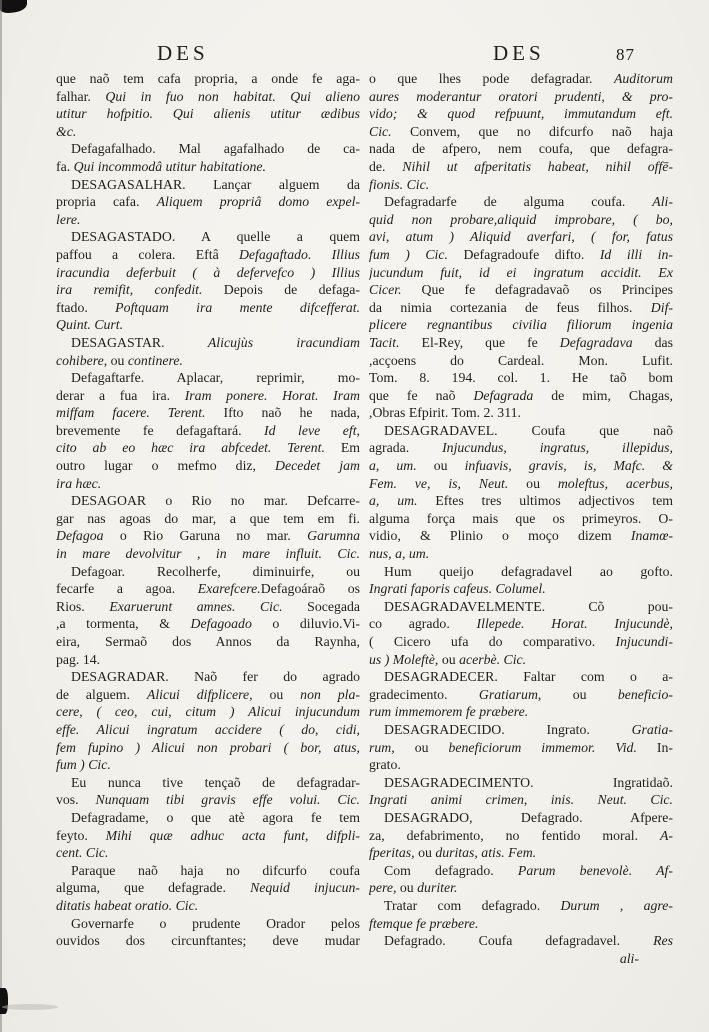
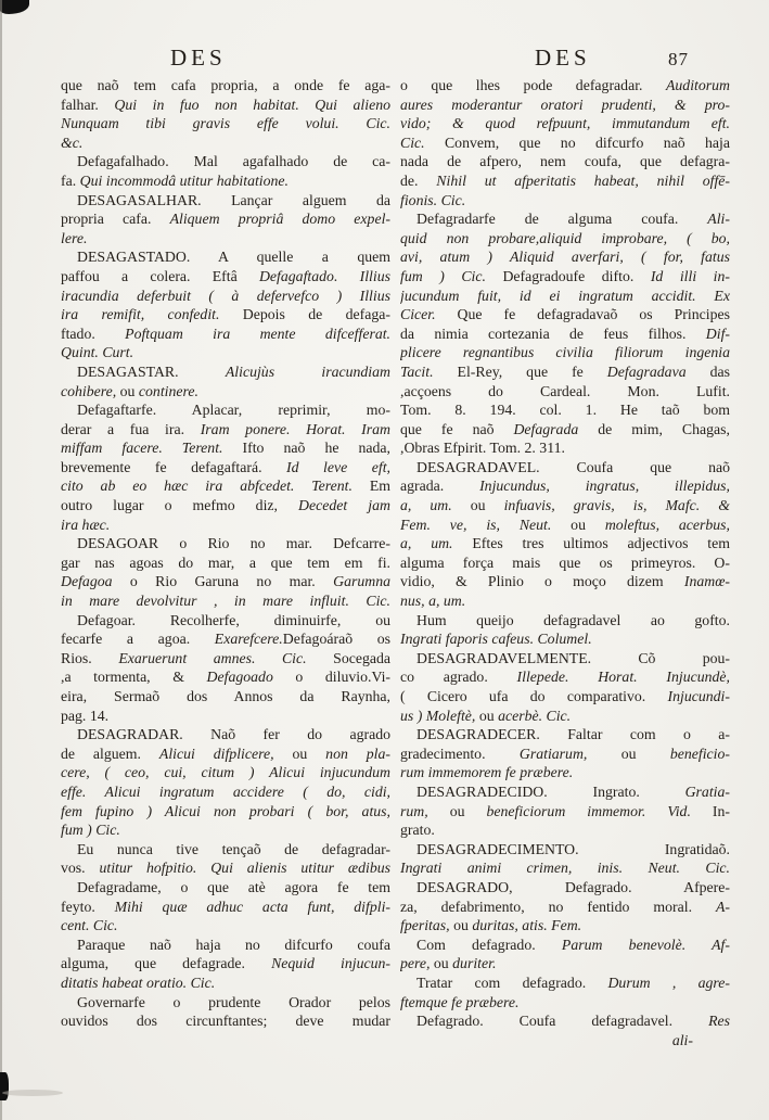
  DES
  DES
  87
  que naõ tem cafa propria, a onde fe aga-
  falhar. Qui in fuo non habitat. Qui alieno
- utitur hofpitio. Qui alienis utitur ædibus
+ Nunquam tibi gravis effe volui. Cic.
  &c.
  Defagafalhado. Mal agafalhado de ca-
  fa. Qui incommodâ utitur habitatione.
  DESAGASALHAR. Lançar alguem da
  propria cafa. Aliquem propriâ domo expel-
  lere.
  DESAGASTADO. A quelle a quem
  paffou a colera. Eftâ Defagaftado. Illius
  iracundia deferbuit ( à defervefco ) Illius
  ira remifit, confedit. Depois de defaga-
  ftado. Poftquam ira mente difcefferat.
  Quint. Curt.
  DESAGASTAR. Alicujùs iracundiam
  cohibere, ou continere.
  Defagaftarfe. Aplacar, reprimir, mo-
  derar a fua ira. Iram ponere. Horat. Iram
  miffam facere. Terent. Ifto naõ he nada,
  brevemente fe defagaftará. Id leve eft,
  cito ab eo hæc ira abfcedet. Terent. Em
  outro lugar o mefmo diz, Decedet jam
  ira hæc.
  DESAGOAR o Rio no mar. Defcarre-
  gar nas agoas do mar, a que tem em fi.
  Defagoa o Rio Garuna no mar. Garumna
  in mare devolvitur , in mare influit. Cic.
  Defagoar. Recolherfe, diminuirfe, ou
  fecarfe a agoa. Exarefcere.Defagoáraõ os
  Rios. Exaruerunt amnes. Cic. Socegada
  ,a tormenta, & Defagoado o diluvio.Vi-
  eira, Sermaõ dos Annos da Raynha,
  pag. 14.
  DESAGRADAR. Naõ fer do agrado
  de alguem. Alicui difplicere, ou non pla-
  cere, ( ceo, cui, citum ) Alicui injucundum
  effe. Alicui ingratum accidere ( do, cidi,
  fem fupino ) Alicui non probari ( bor, atus,
  fum ) Cic.
  Eu nunca tive tençaõ de defagradar-
- vos. Nunquam tibi gravis effe volui. Cic.
+ vos. utitur hofpitio. Qui alienis utitur ædibus
  Defagradame, o que atè agora fe tem
  feyto. Mihi quæ adhuc acta funt, difpli-
  cent. Cic.
  Paraque naõ haja no difcurfo coufa
  alguma, que defagrade. Nequid injucun-
  ditatis habeat oratio. Cic.
  Governarfe o prudente Orador pelos
  ouvidos dos circunftantes; deve mudar
  o que lhes pode defagradar. Auditorum
  aures moderantur oratori prudenti, & pro-
  vido; & quod refpuunt, immutandum eft.
  Cic. Convem, que no difcurfo naõ haja
  nada de afpero, nem coufa, que defagra-
  de. Nihil ut afperitatis habeat, nihil offē-
  fionis. Cic.
  Defagradarfe de alguma coufa. Ali-
  quid non probare,aliquid improbare, ( bo,
  avi, atum ) Aliquid averfari, ( for, fatus
  fum ) Cic. Defagradoufe difto. Id illi in-
  jucundum fuit, id ei ingratum accidit. Ex
  Cicer. Que fe defagradavaõ os Principes
  da nimia cortezania de feus filhos. Dif-
  plicere regnantibus civilia filiorum ingenia
  Tacit. El-Rey, que fe Defagradava das
  ,acçoens do Cardeal. Mon. Lufit.
  Tom. 8. 194. col. 1. He taõ bom
  que fe naõ Defagrada de mim, Chagas,
  ,Obras Efpirit. Tom. 2. 311.
  DESAGRADAVEL. Coufa que naõ
  agrada. Injucundus, ingratus, illepidus,
  a, um. ou infuavis, gravis, is, Mafc. &
  Fem. ve, is, Neut. ou moleftus, acerbus,
  a, um. Eftes tres ultimos adjectivos tem
  alguma força mais que os primeyros. O-
  vidio, & Plinio o moço dizem Inamœ-
  nus, a, um.
  Hum queijo defagradavel ao gofto.
  Ingrati faporis cafeus. Columel.
  DESAGRADAVELMENTE. Cõ pou-
  co agrado. Illepede. Horat. Injucundè,
  ( Cicero ufa do comparativo. Injucundi-
  us ) Moleftè, ou acerbè. Cic.
  DESAGRADECER. Faltar com o a-
  gradecimento. Gratiarum, ou beneficio-
  rum immemorem fe præbere.
  DESAGRADECIDO. Ingrato. Gratia-
  rum, ou beneficiorum immemor. Vid. In-
  grato.
  DESAGRADECIMENTO. Ingratidaõ.
  Ingrati animi crimen, inis. Neut. Cic.
  DESAGRADO, Defagrado. Afpere-
  za, defabrimento, no fentido moral. A-
  fperitas, ou duritas, atis. Fem.
  Com defagrado. Parum benevolè. Af-
  pere, ou duriter.
  Tratar com defagrado. Durum , agre-
  ftemque fe præbere.
  Defagrado. Coufa defagradavel. Res
  ali-
